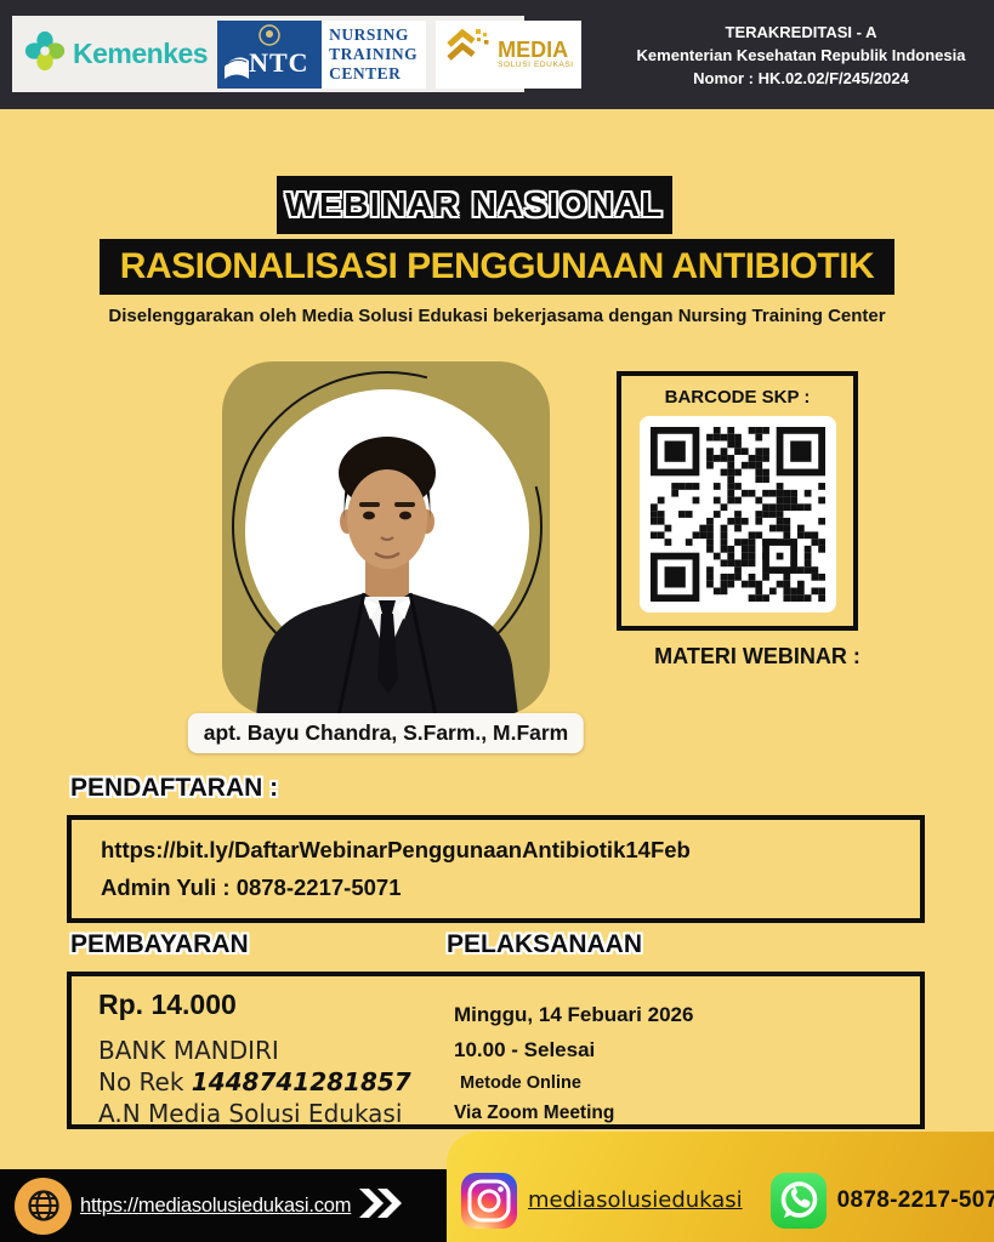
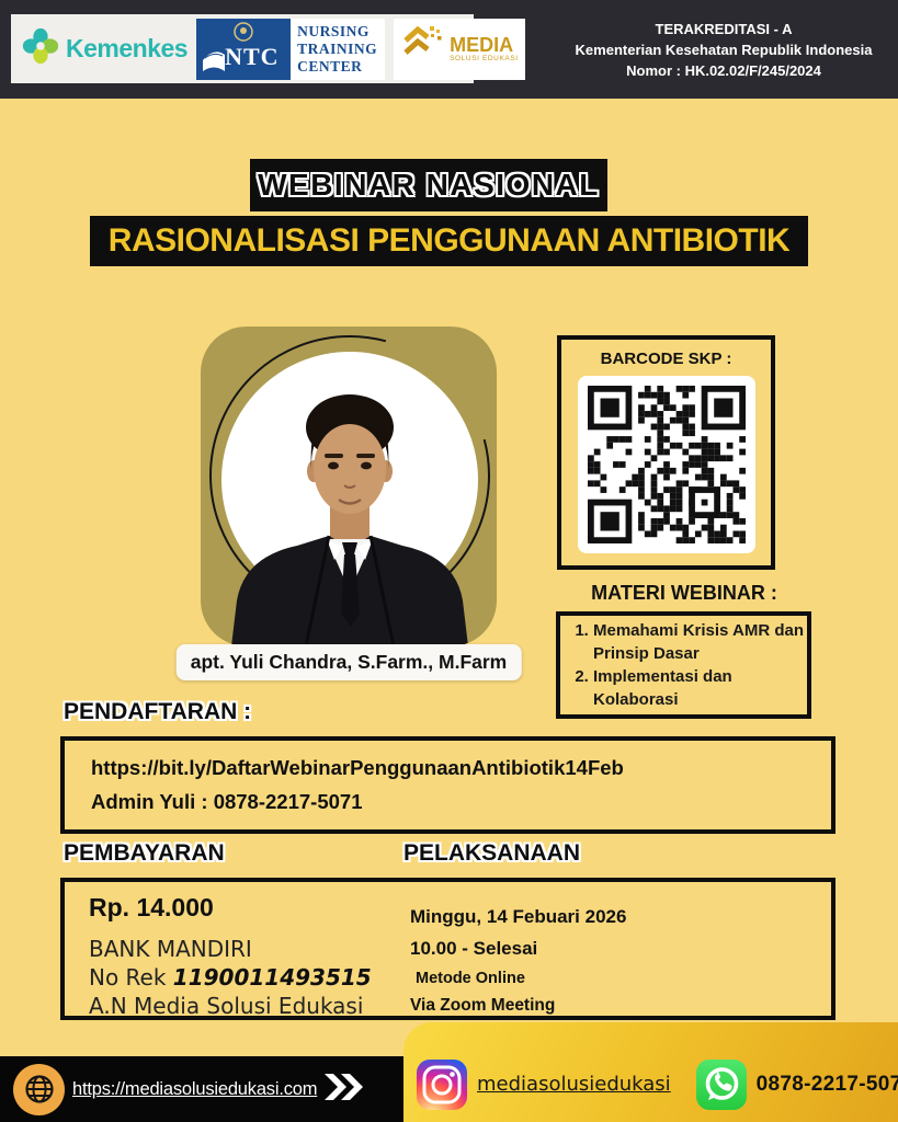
  Kemenkes
  NTC
  NURSING
  TRAINING
  CENTER
  MEDIA
  TERAKREDITASI - A
  Kementerian Kesehatan Republik Indonesia
  Nomor : HK.02.02/F/245/2024
  WEBINAR NASIONAL
  RASIONALISASI PENGGUNAAN ANTIBIOTIK
- Diselenggarakan oleh Media Solusi Edukasi bekerjasama dengan Nursing Training Center
- apt. Bayu Chandra, S.Farm., M.Farm
+ apt. Yuli Chandra, S.Farm., M.Farm
  BARCODE SKP :
  MATERI WEBINAR :
+ Memahami Krisis AMR dan Prinsip Dasar
+ Implementasi dan Kolaborasi
  PENDAFTARAN :
  https://bit.ly/DaftarWebinarPenggunaanAntibiotik14Feb
  Admin Yuli : 0878-2217-5071
  PEMBAYARAN
  PELAKSANAAN
  Rp. 14.000
  BANK MANDIRI
- No Rek 1448741281857
+ No Rek 1190011493515
  A.N Media Solusi Edukasi
  Minggu, 14 Febuari 2026
  10.00 - Selesai
  Metode Online
  Via Zoom Meeting
  mediasolusiedukasi
  0878-2217-507
  https://mediasolusiedukasi.com
